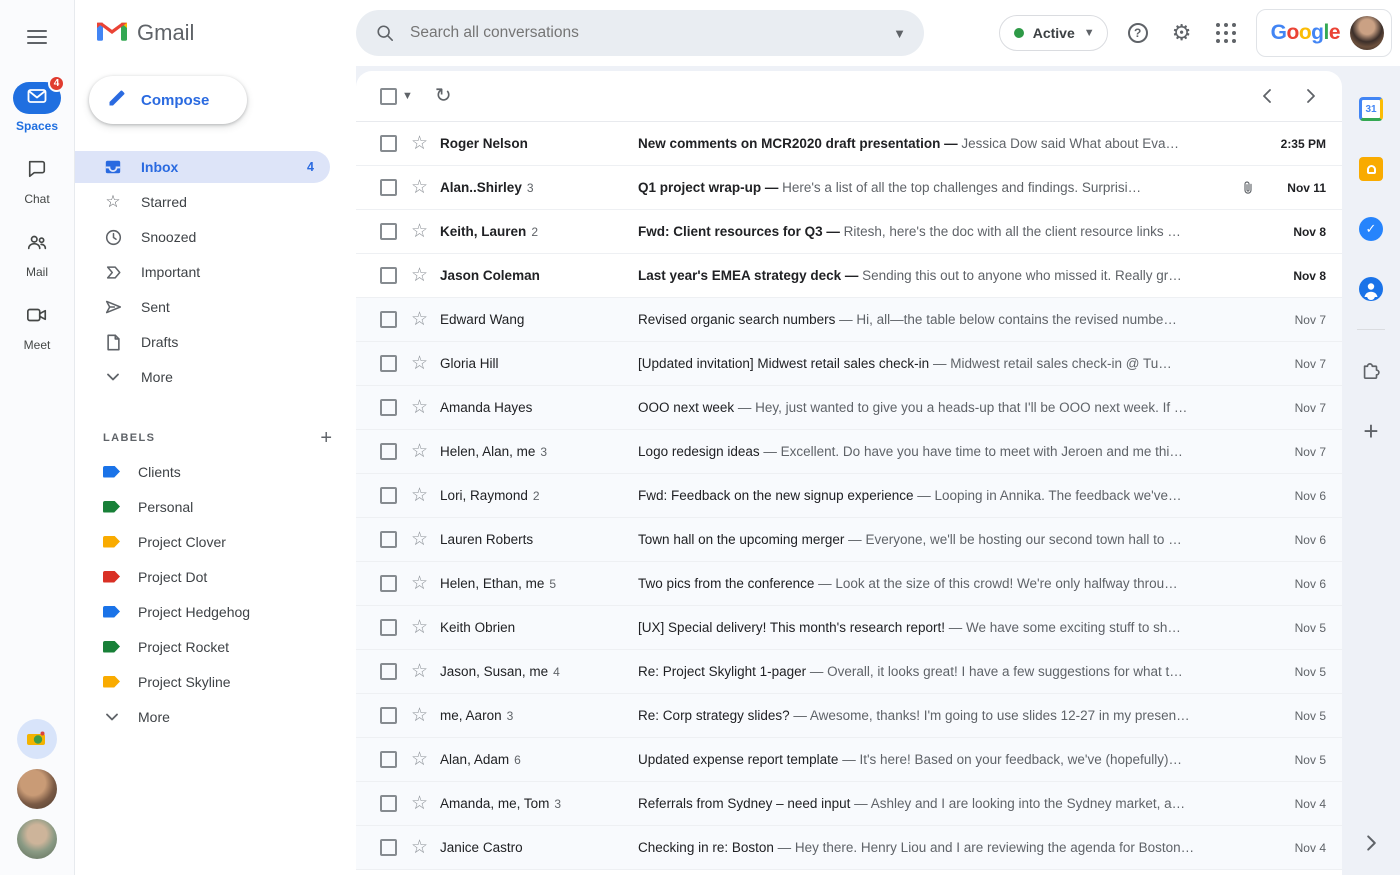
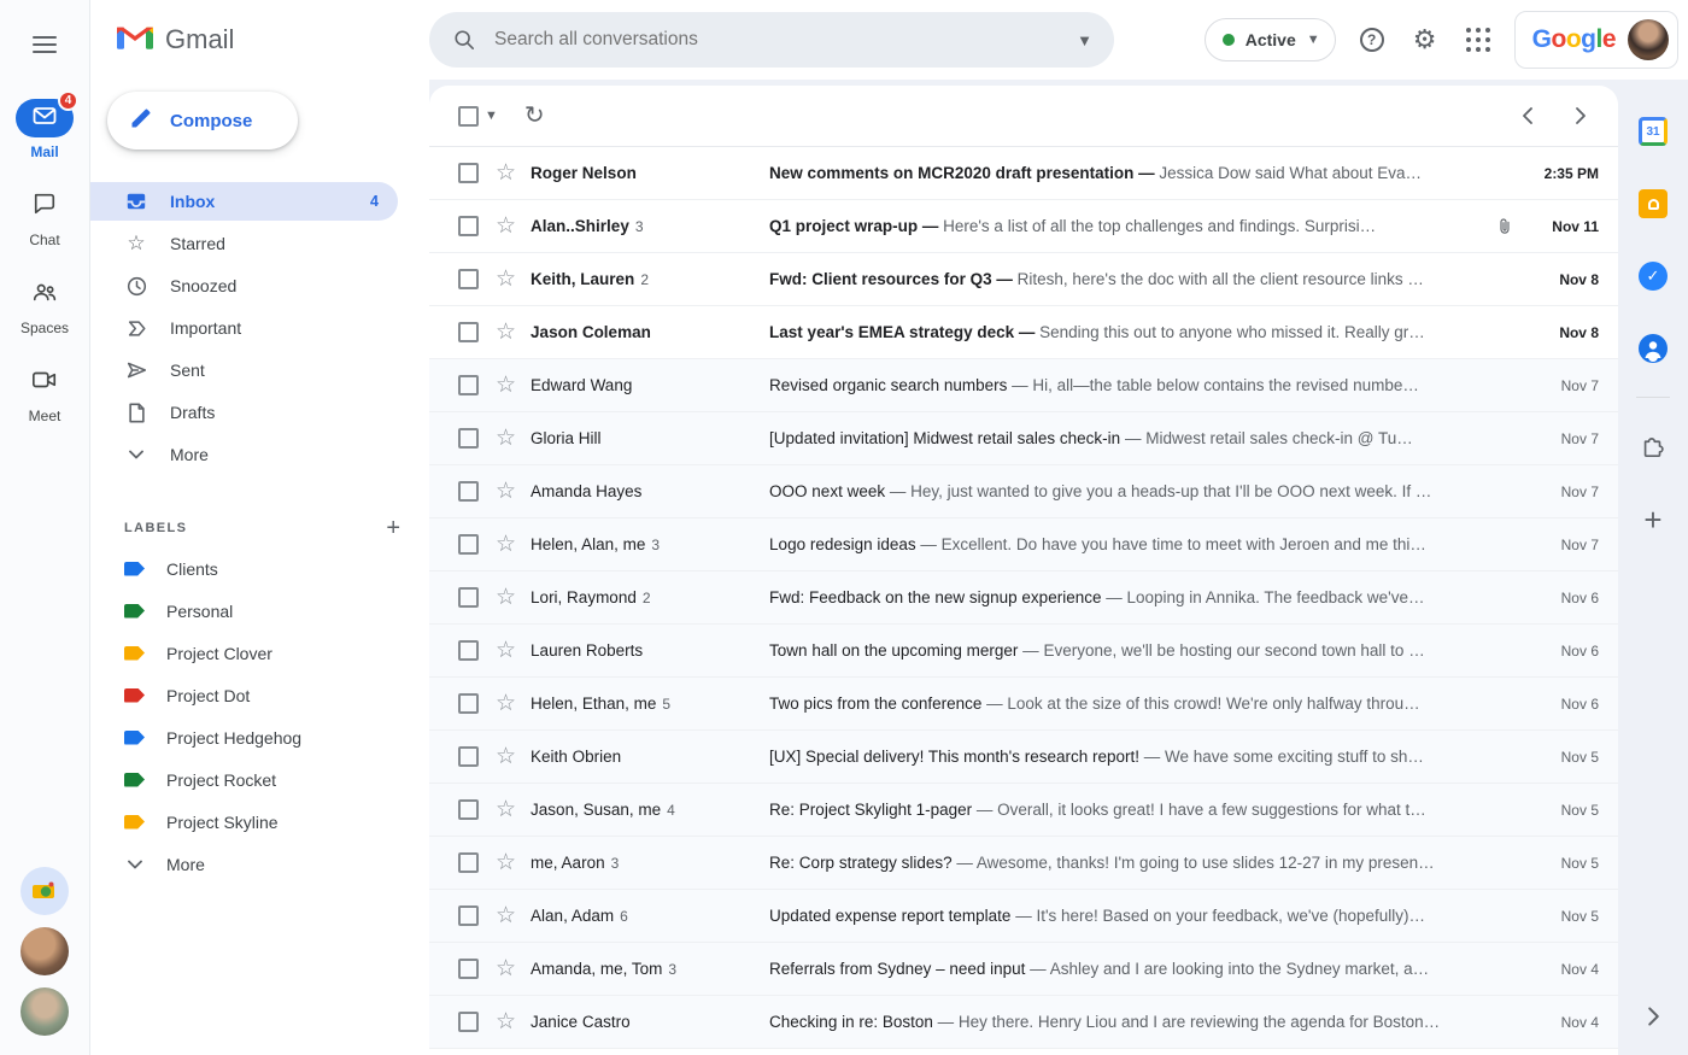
  4
- Spaces
+ Mail
  Chat
- Mail
+ Spaces
  Meet
  Gmail
  Compose
  Inbox
  4
  ☆
  Starred
  Snoozed
  Important
  Sent
  Drafts
  More
  LABELS
  +
  Clients
  Personal
  Project Clover
  Project Dot
  Project Hedgehog
  Project Rocket
  Project Skyline
  More
  Search all conversations
  ▼
  Active
  ▼
  ?
  ⚙
  Google
  ▼
  ↻
  ☆
  Roger Nelson
  New comments on MCR2020 draft presentation — Jessica Dow said What about Eva…
  2:35 PM
  ☆
  Alan..Shirley 3
  Q1 project wrap-up — Here's a list of all the top challenges and findings. Surprisi…
  Nov 11
  ☆
  Keith, Lauren 2
  Fwd: Client resources for Q3 — Ritesh, here's the doc with all the client resource links …
  Nov 8
  ☆
  Jason Coleman
  Last year's EMEA strategy deck — Sending this out to anyone who missed it. Really gr…
  Nov 8
  ☆
  Edward Wang
  Revised organic search numbers — Hi, all—the table below contains the revised numbe…
  Nov 7
  ☆
  Gloria Hill
  [Updated invitation] Midwest retail sales check-in — Midwest retail sales check-in @ Tu…
  Nov 7
  ☆
  Amanda Hayes
  OOO next week — Hey, just wanted to give you a heads-up that I'll be OOO next week. If …
  Nov 7
  ☆
  Helen, Alan, me 3
  Logo redesign ideas — Excellent. Do have you have time to meet with Jeroen and me thi…
  Nov 7
  ☆
  Lori, Raymond 2
  Fwd: Feedback on the new signup experience — Looping in Annika. The feedback we've…
  Nov 6
  ☆
  Lauren Roberts
  Town hall on the upcoming merger — Everyone, we'll be hosting our second town hall to …
  Nov 6
  ☆
  Helen, Ethan, me 5
  Two pics from the conference — Look at the size of this crowd! We're only halfway throu…
  Nov 6
  ☆
  Keith Obrien
  [UX] Special delivery! This month's research report! — We have some exciting stuff to sh…
  Nov 5
  ☆
  Jason, Susan, me 4
  Re: Project Skylight 1-pager — Overall, it looks great! I have a few suggestions for what t…
  Nov 5
  ☆
  me, Aaron 3
  Re: Corp strategy slides? — Awesome, thanks! I'm going to use slides 12-27 in my presen…
  Nov 5
  ☆
  Alan, Adam 6
  Updated expense report template — It's here! Based on your feedback, we've (hopefully)…
  Nov 5
  ☆
  Amanda, me, Tom 3
  Referrals from Sydney – need input — Ashley and I are looking into the Sydney market, a…
  Nov 4
  ☆
  Janice Castro
  Checking in re: Boston — Hey there. Henry Liou and I are reviewing the agenda for Boston…
  Nov 4
  31
  ✓
  +
